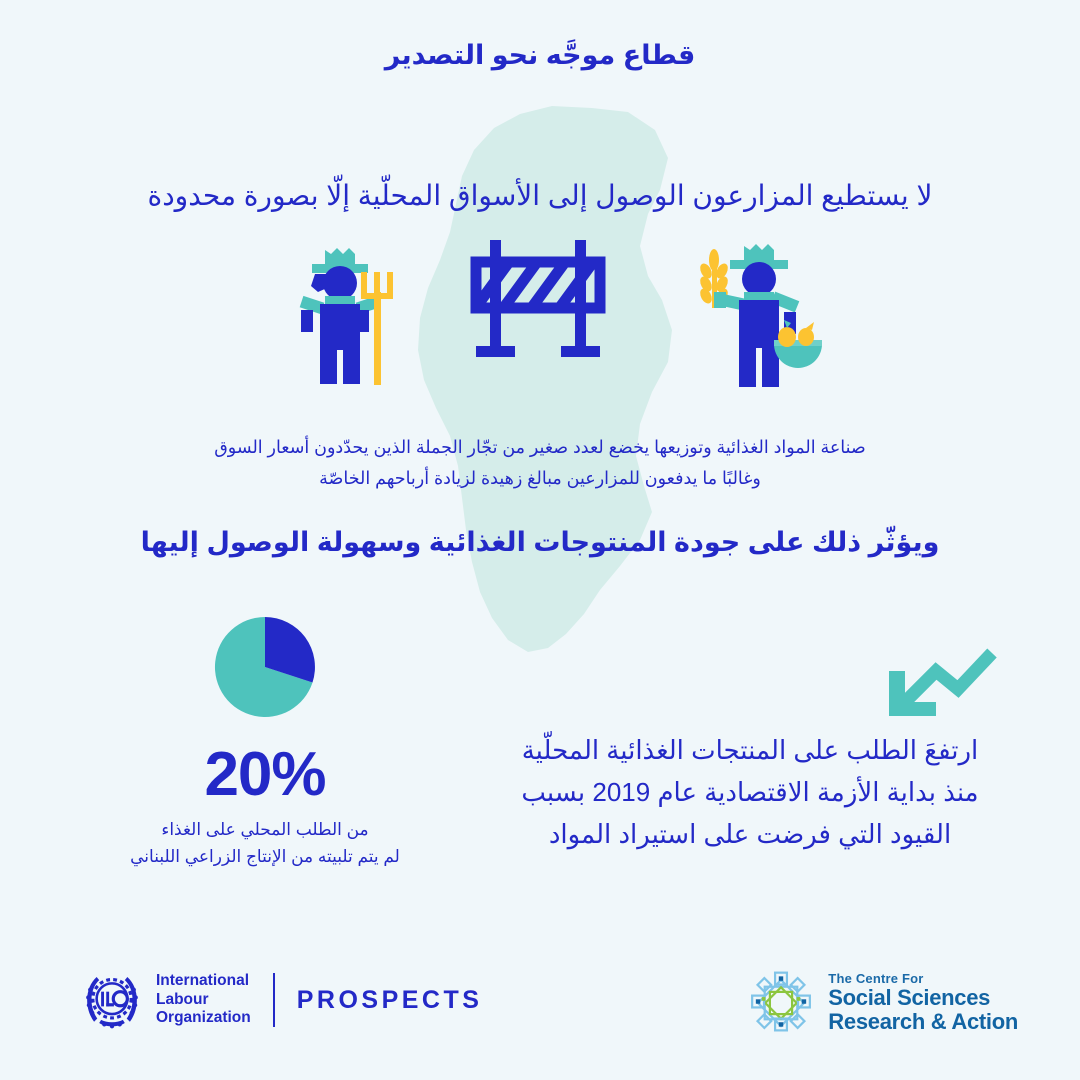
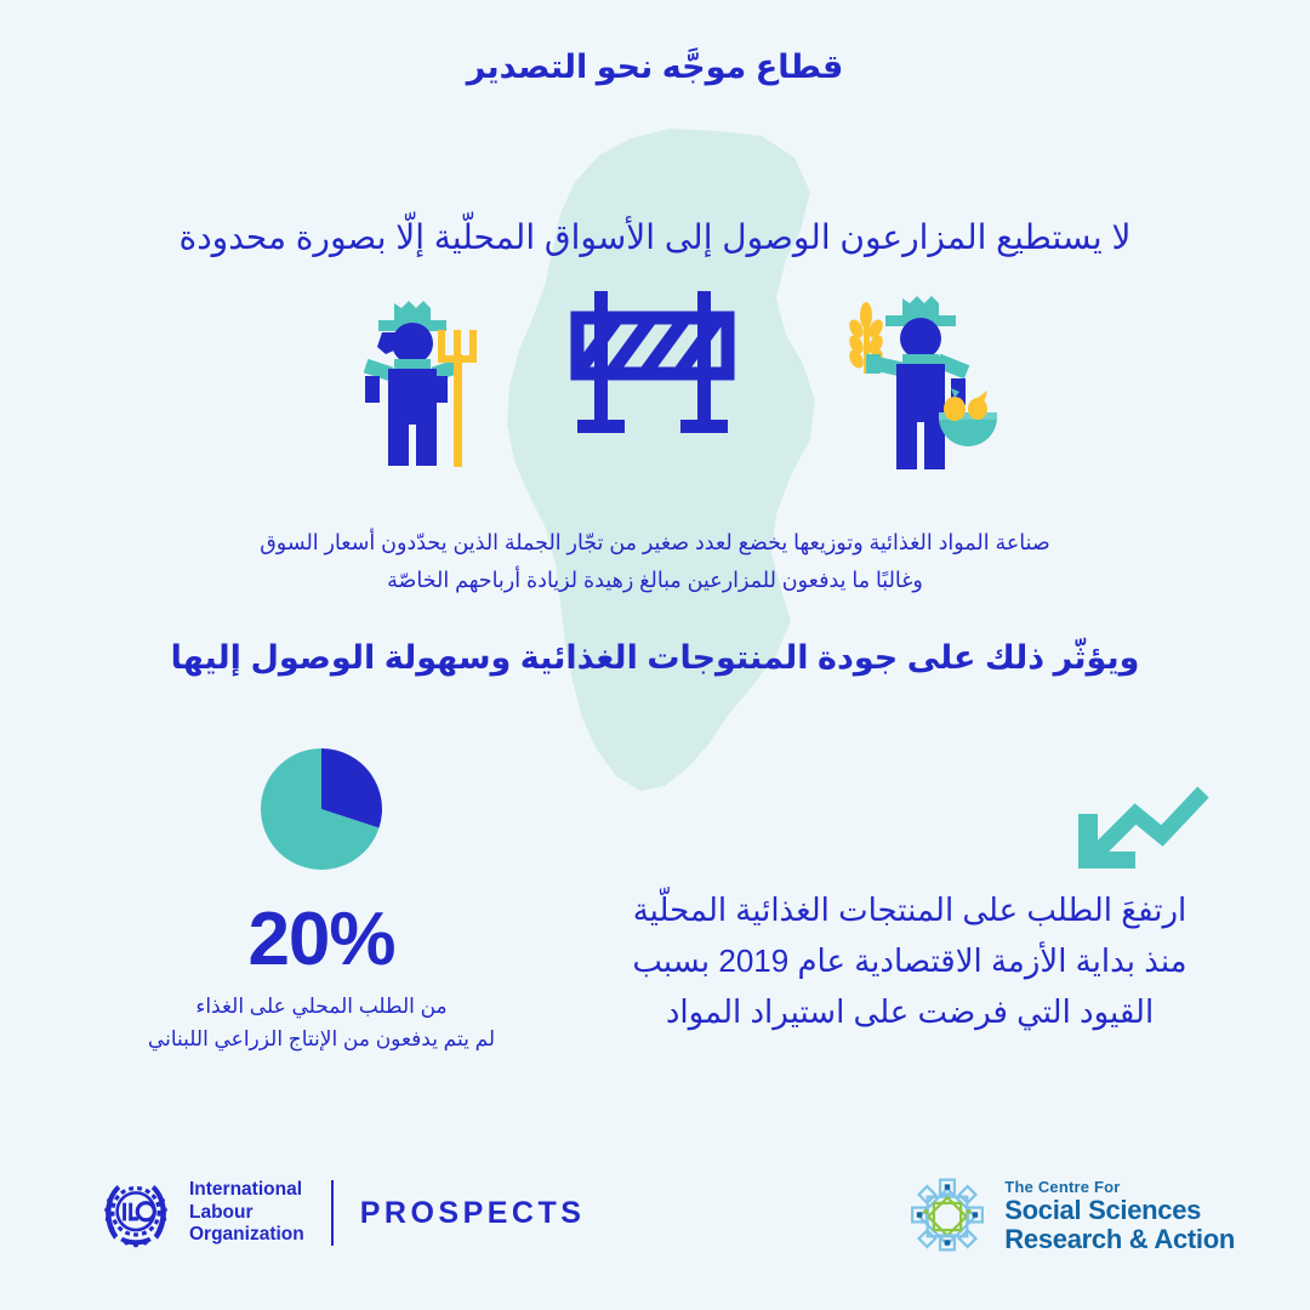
  قطاع موجَّه نحو التصدير
  لا يستطيع المزارعون الوصول إلى الأسواق المحلّية إلّا بصورة محدودة
  صناعة المواد الغذائية وتوزيعها يخضع لعدد صغير من تجّار الجملة الذين يحدّدون أسعار السوق
  وغالبًا ما يدفعون للمزارعين مبالغ زهيدة لزيادة أرباحهم الخاصّة
  ويؤثّر ذلك على جودة المنتوجات الغذائية وسهولة الوصول إليها
  20%
  من الطلب المحلي على الغذاء
- لم يتم تلبيته من الإنتاج الزراعي اللبناني
+ لم يتم يدفعون من الإنتاج الزراعي اللبناني
  ارتفعَ الطلب على المنتجات الغذائية المحلّية
  منذ بداية الأزمة الاقتصادية عام 2019 بسبب
  القيود التي فرضت على استيراد المواد
  International
  Labour
  Organization
  PROSPECTS
  The Centre For
  Social Sciences
  Research & Action
